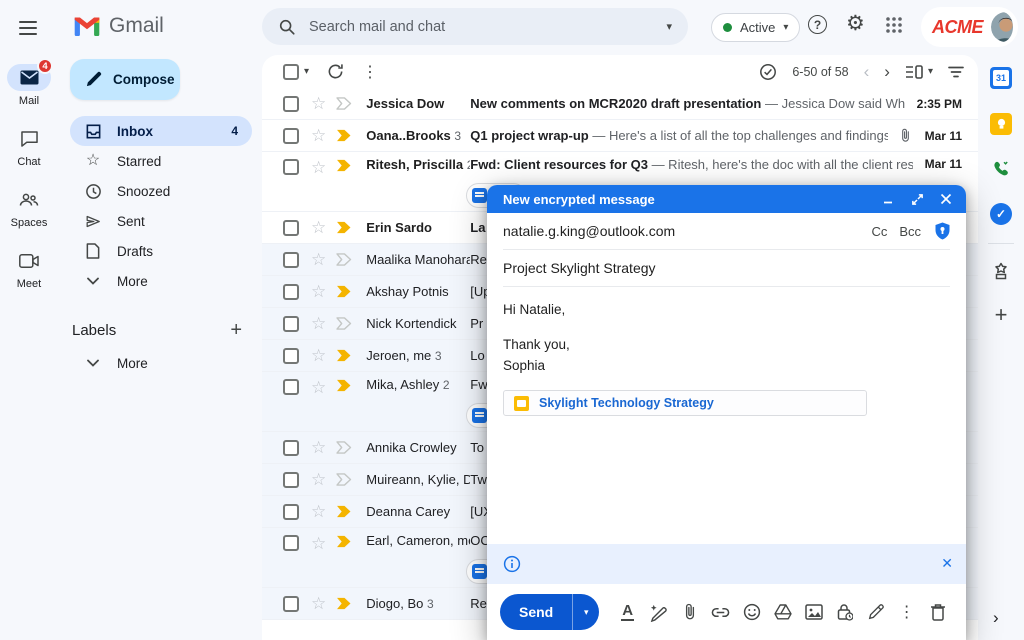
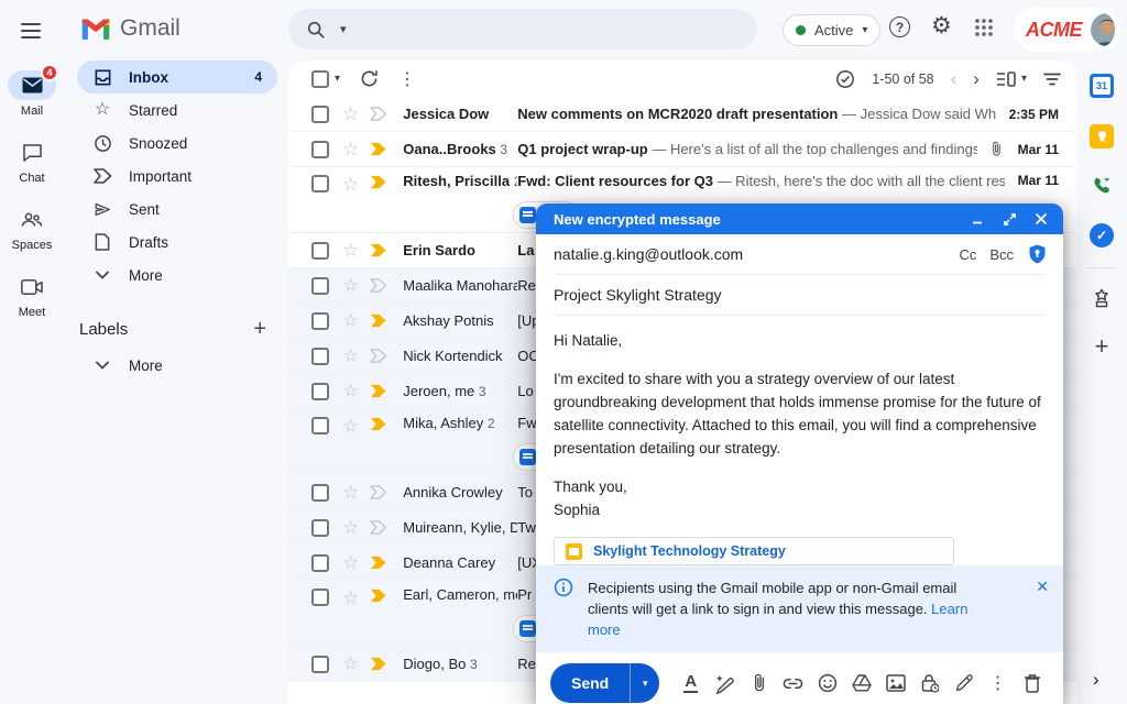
  Gmail
- Search mail and chat
  ▾
  Active
  ▾
  ?
  ⚙
  ACME
  4
  Mail
  Chat
  Spaces
  Meet
- Compose
  Inbox
  4
  ☆
  Starred
  Snoozed
+ Important
  Sent
  Drafts
  More
  Labels
  +
  More
  ▾
  ⋮
- 6-50 of 58
+ 1-50 of 58
  ‹
  ›
  ▾
  ☆
  Jessica Dow
  New comments on MCR2020 draft presentation — Jessica Dow said Wh
  2:35 PM
  ☆
  Oana..Brooks 3
  Q1 project wrap-up — Here's a list of all the top challenges and findings
  Mar 11
  ☆
  Ritesh, Priscilla 2
  Fwd: Client resources for Q3 — Ritesh, here's the doc with all the client res
  Mar 11
  ☆
  Erin Sardo
  La
  ☆
  Maalika Manohara
  Re
  ☆
  Akshay Potnis
  ☆
  Nick Kortendick
- Pr
+ OC
  ☆
  Jeroen, me 3
  Lo
  ☆
  Mika, Ashley 2
  Fw
  ☆
  Annika Crowley
  To
  ☆
  Muireann, Kylie, D
  Tw
  ☆
  Deanna Carey
  ☆
  Earl, Cameron, m
- OC
+ Pr
  ☆
  Diogo, Bo 3
  Re
  31
  ✓
  +
  ›
  New encrypted message
  natalie.g.king@outlook.com
  Cc
  Bcc
  Project Skylight Strategy
  Hi Natalie,
+ I'm excited to share with you a strategy overview of our latest groundbreaking development that holds immense promise for the future of satellite connectivity. Attached to this email, you will find a comprehensive presentation detailing our strategy.
  Thank you,
  Sophia
  Skylight Technology Strategy
+ Recipients using the Gmail mobile app or non-Gmail email clients will get a link to sign in and view this message. Learn more
  ✕
  Send
  ▾
  A
  ⋮
